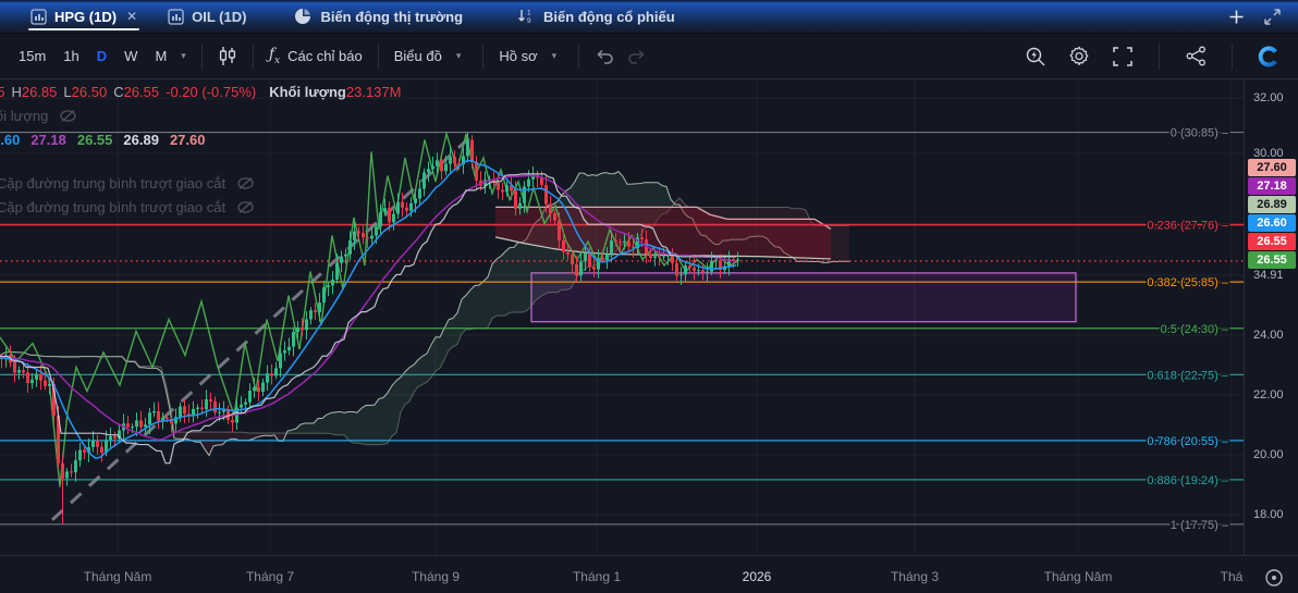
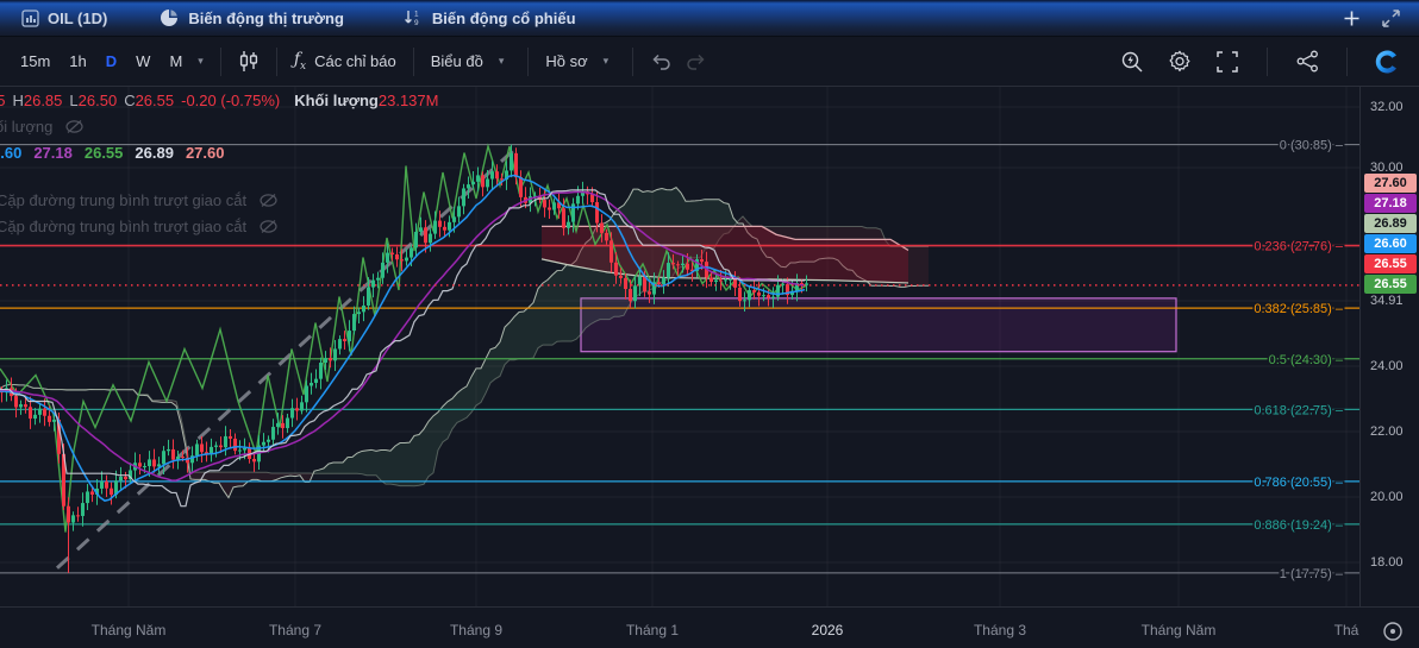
- HPG (1D)
- ✕
  OIL (1D)
  Biến động thị trường
  Biến động cổ phiếu
  15m
  1h
  D
  W
  M
  ▾
  ƒx
  Các chỉ báo
  Biểu đồ
  ▾
  Hồ sơ
  ▾
  0 (30.85) –
  0.236 (27.76) –
  0.382 (25.85) –
  0.5 (24.30) –
  0.618 (22.75) –
  0.786 (20.55) –
  0.886 (19.24) –
  1 (17.75) –
  32.00
  30.00
  34.91
  24.00
  22.00
  20.00
  18.00
  27.60
  27.18
  26.89
  26.60
  26.55
  26.55
  Tháng Năm
  Tháng 7
  Tháng 9
  Tháng 1
  2026
  Tháng 3
  Tháng Năm
  Thá
  H26.85
  L26.50
  C26.55
  -0.20 (-0.75%)
  Khối lượng23.137M
  i lượng
  .60
  27.18
  26.55
  26.89
  27.60
  Cặp đường trung bình trượt giao cắt
  Cặp đường trung bình trượt giao cắt
